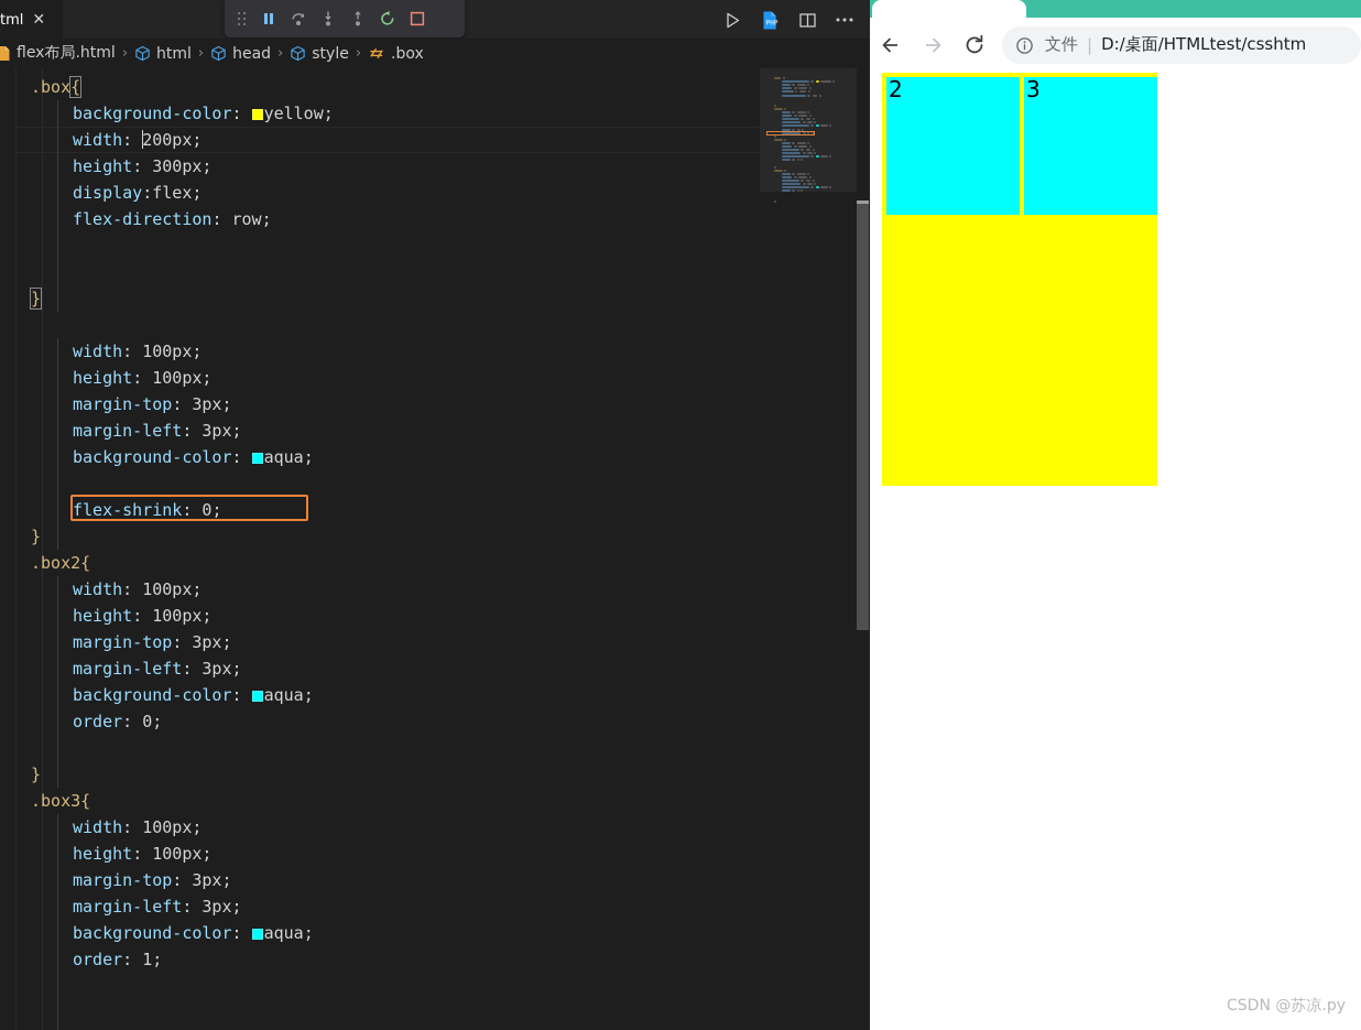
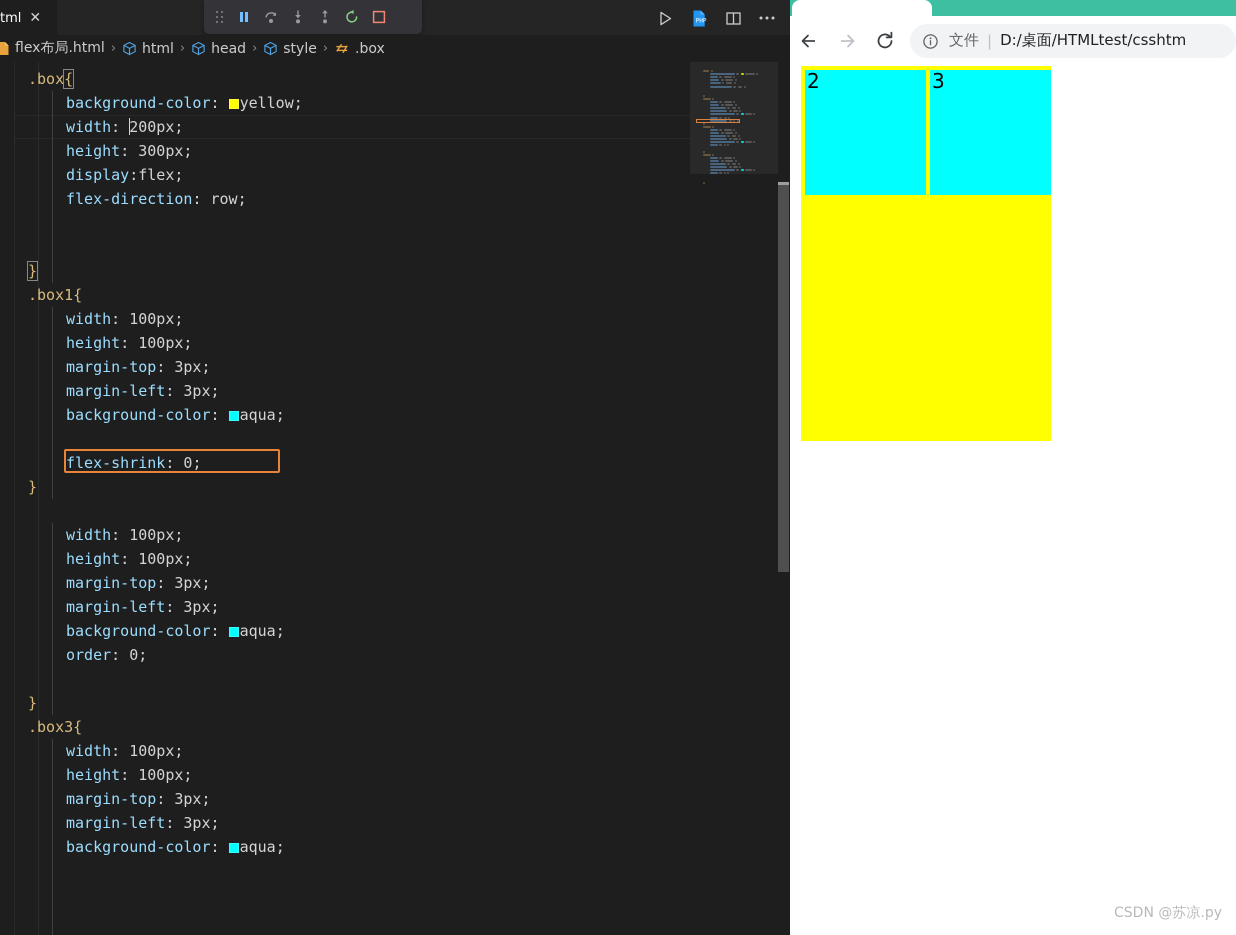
  tml
  ✕
  flex布局.html
  ›
  html
  ›
  head
  ›
  style
  ›
  .box
  .box{
  background-color: yellow;
  width: 200px;
  height: 300px;
  display:flex;
  flex-direction: row;
  }
+ .box1{
  width: 100px;
  height: 100px;
  margin-top: 3px;
  margin-left: 3px;
  background-color: aqua;
  flex-shrink: 0;
  }
- .box2{
  width: 100px;
  height: 100px;
  margin-top: 3px;
  margin-left: 3px;
  background-color: aqua;
  order: 0;
  }
  .box3{
  width: 100px;
  height: 100px;
  margin-top: 3px;
  margin-left: 3px;
  background-color: aqua;
- order: 1;
  文件
  |
  D:/桌面/HTMLtest/csshtm
  2
  3
  CSDN @苏凉.py
